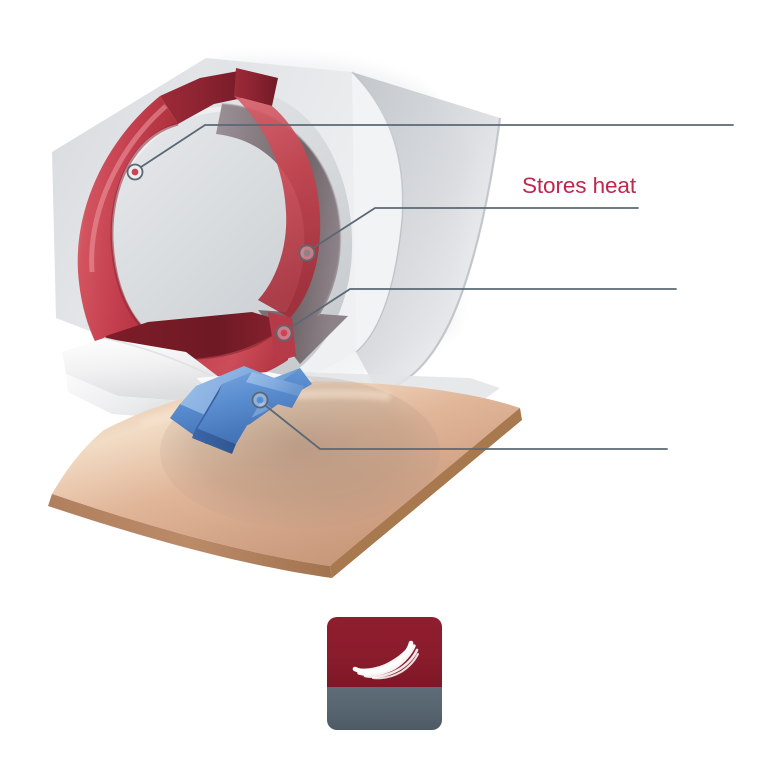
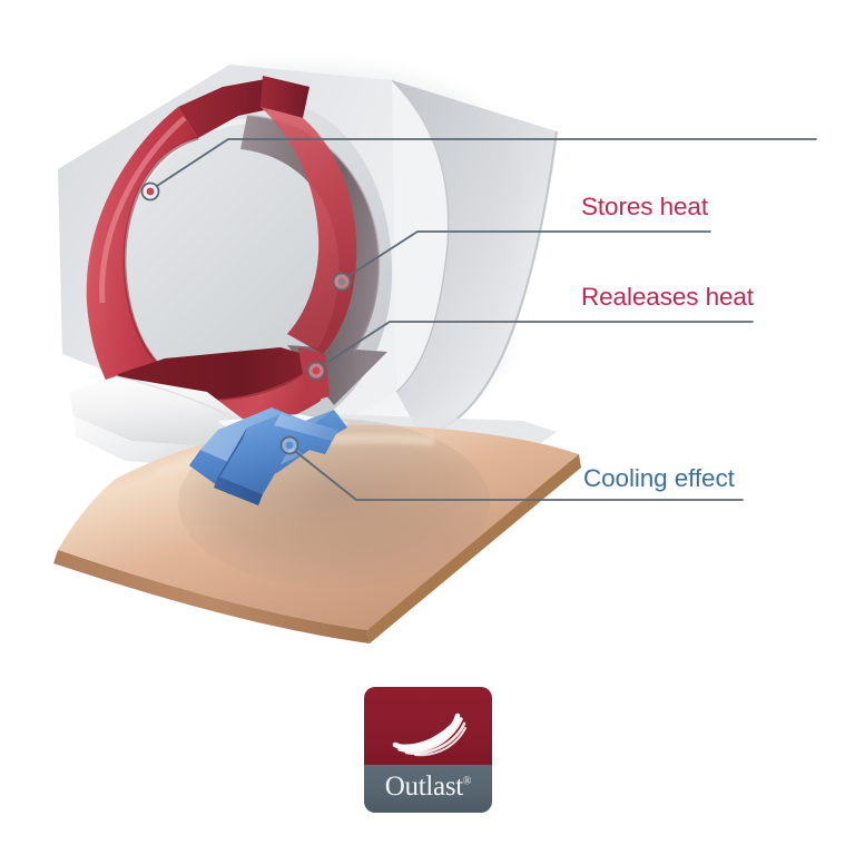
  Stores heat
+ Realeases heat
+ Cooling effect
+ Outlast®
